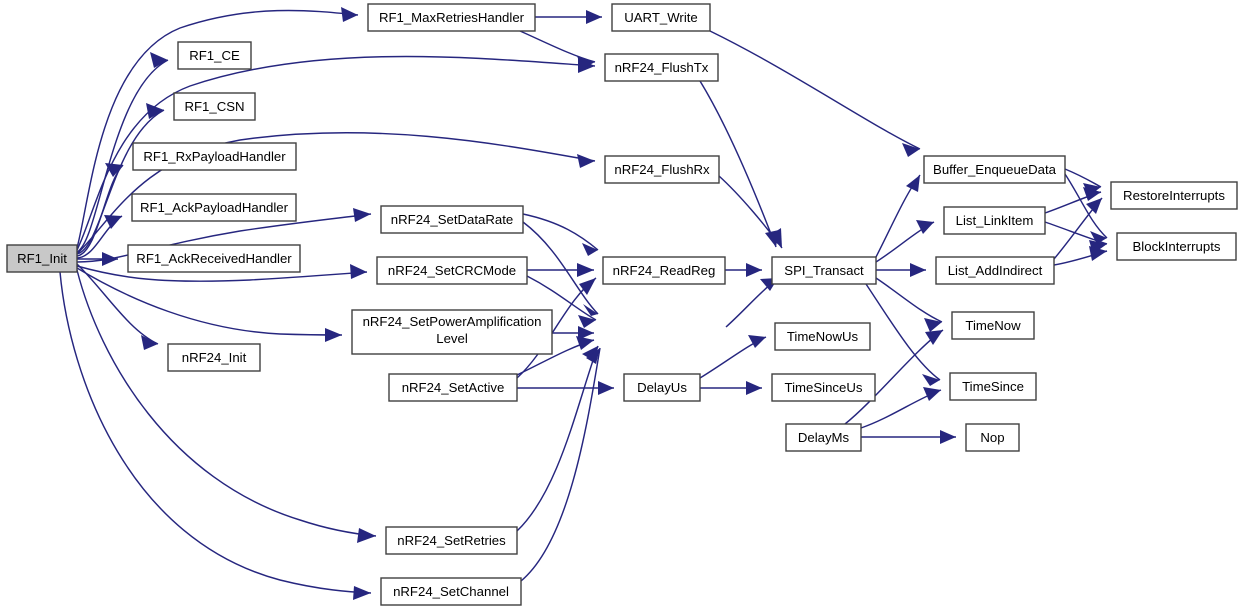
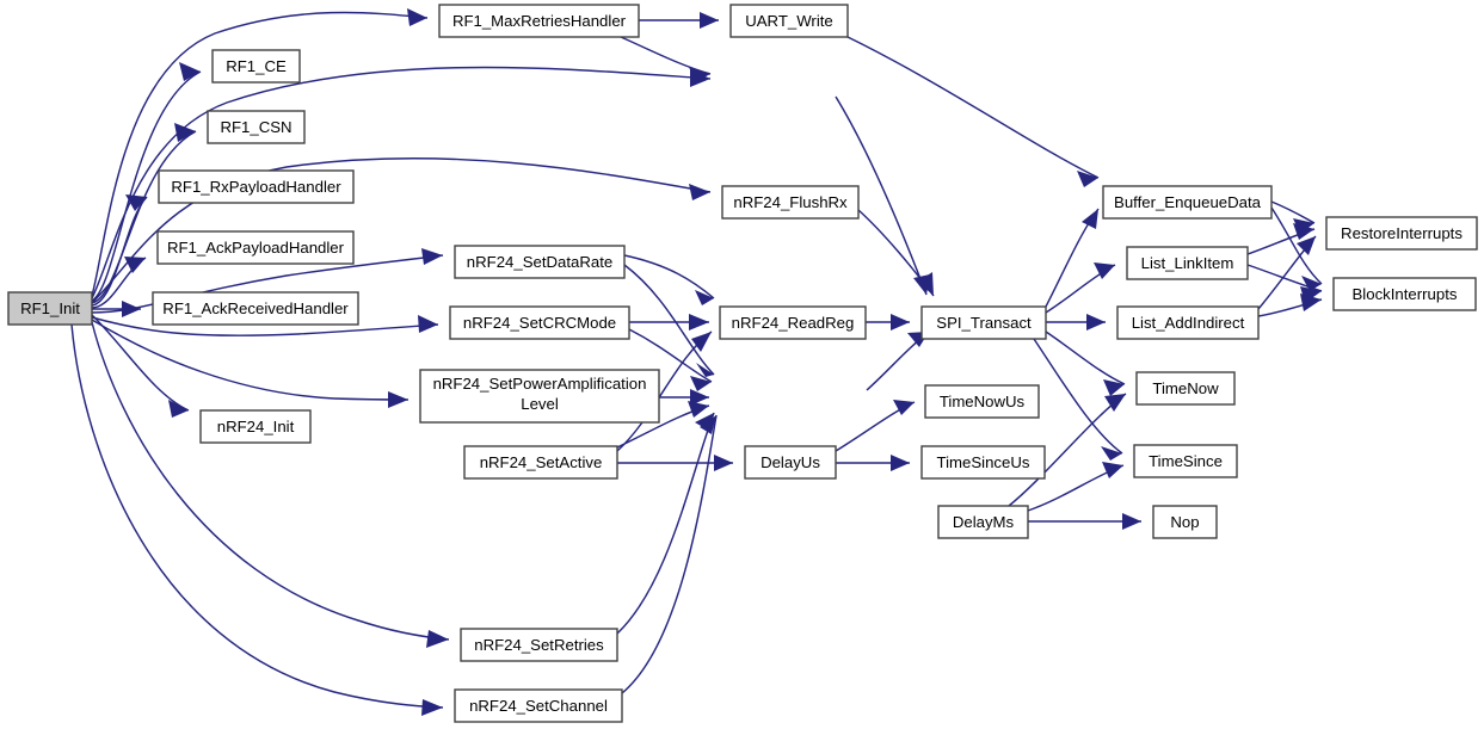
  RF1_Init
  RF1_CE
  RF1_CSN
  RF1_RxPayloadHandler
  RF1_AckPayloadHandler
  RF1_AckReceivedHandler
  nRF24_Init
  RF1_MaxRetriesHandler
  UART_Write
- nRF24_FlushTx
  nRF24_FlushRx
  nRF24_SetDataRate
  nRF24_SetCRCMode
  nRF24_SetPowerAmplification Level
  nRF24_SetActive
  nRF24_SetRetries
  nRF24_SetChannel
  nRF24_ReadReg
  DelayUs
  TimeNowUs
  TimeSinceUs
  DelayMs
  SPI_Transact
  Buffer_EnqueueData
  List_LinkItem
  List_AddIndirect
  TimeNow
  TimeSince
  Nop
  RestoreInterrupts
  BlockInterrupts
